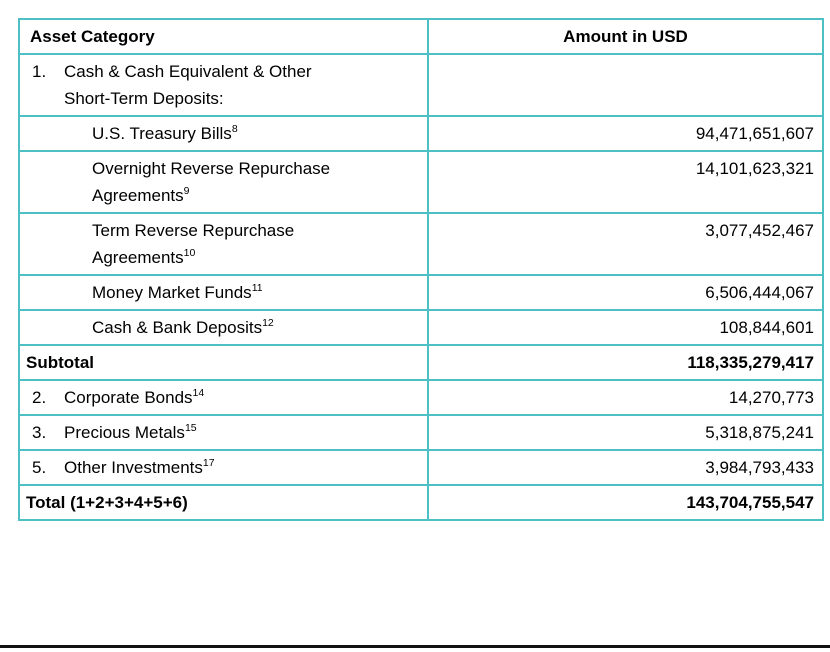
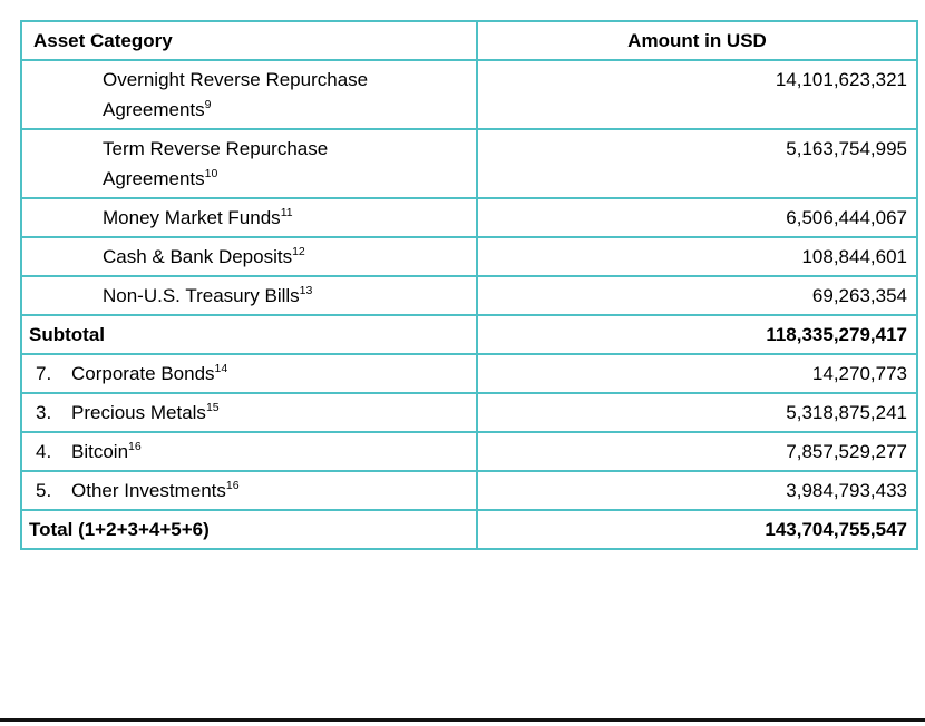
  Asset Category	Amount in USD
- 1. Cash & Cash Equivalent & Other Short-Term Deposits:
- U.S. Treasury Bills8	94,471,651,607
  Overnight Reverse Repurchase Agreements9	14,101,623,321
- Term Reverse Repurchase Agreements10	3,077,452,467
+ Term Reverse Repurchase Agreements10	5,163,754,995
  Money Market Funds11	6,506,444,067
  Cash & Bank Deposits12	108,844,601
+ Non-U.S. Treasury Bills13	69,263,354
  Subtotal	118,335,279,417
- 2. Corporate Bonds14	14,270,773
+ 7. Corporate Bonds14	14,270,773
  3. Precious Metals15	5,318,875,241
+ 4. Bitcoin16	7,857,529,277
- 5. Other Investments17	3,984,793,433
+ 5. Other Investments16	3,984,793,433
  Total (1+2+3+4+5+6)	143,704,755,547
